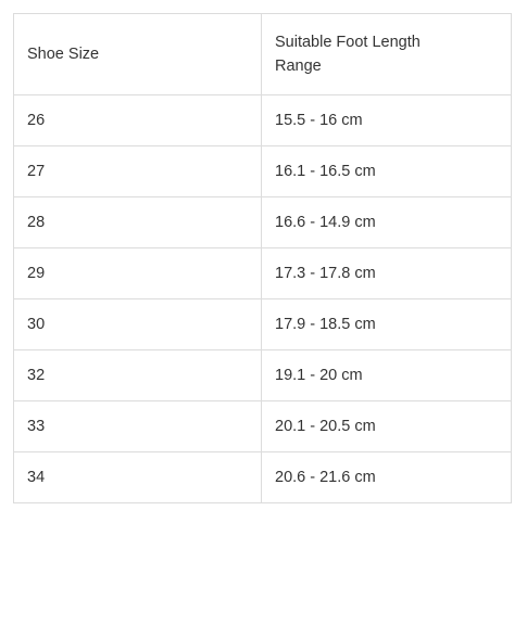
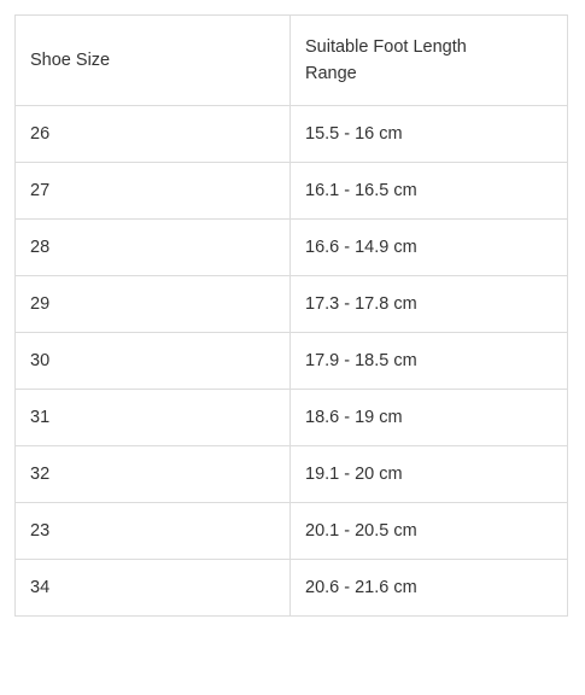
  Shoe Size	Suitable Foot Length Range
  26	15.5 - 16 cm
  27	16.1 - 16.5 cm
  28	16.6 - 14.9 cm
  29	17.3 - 17.8 cm
  30	17.9 - 18.5 cm
+ 31	18.6 - 19 cm
  32	19.1 - 20 cm
- 33	20.1 - 20.5 cm
+ 23	20.1 - 20.5 cm
  34	20.6 - 21.6 cm
